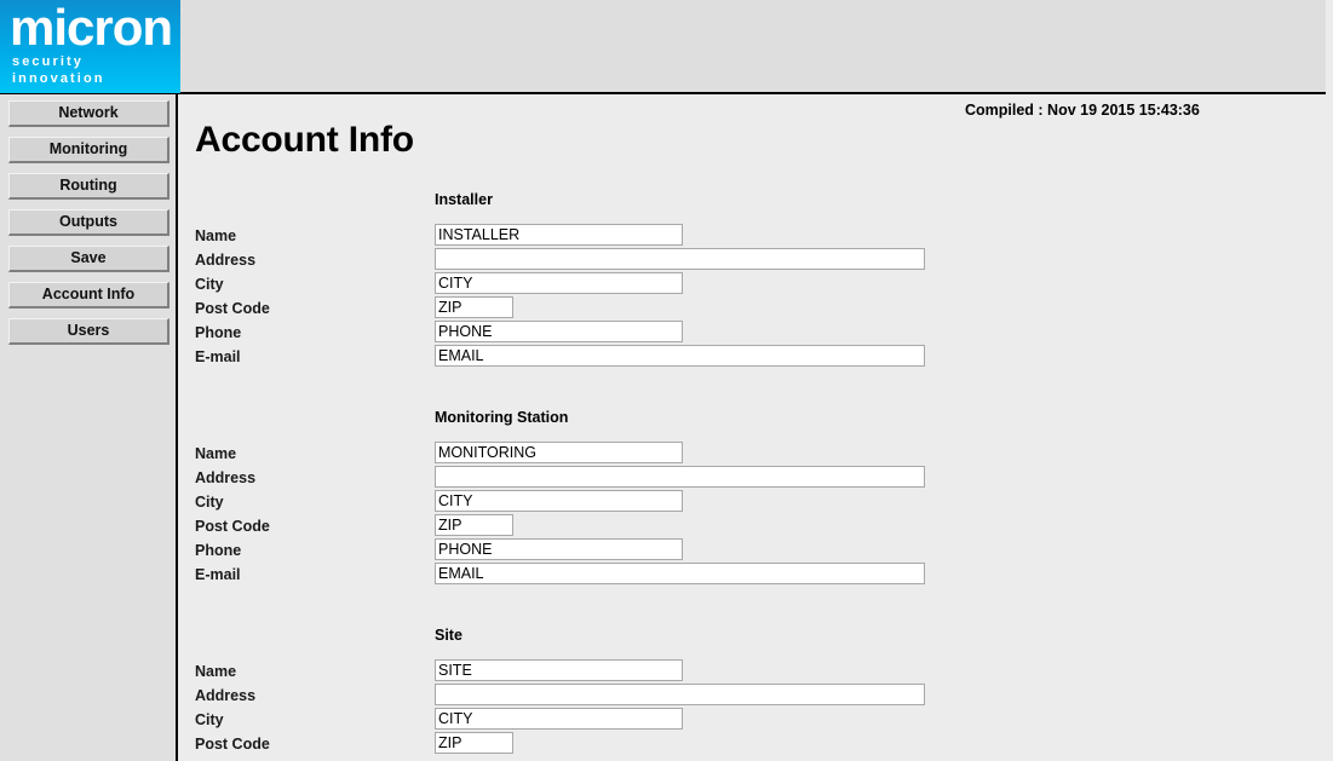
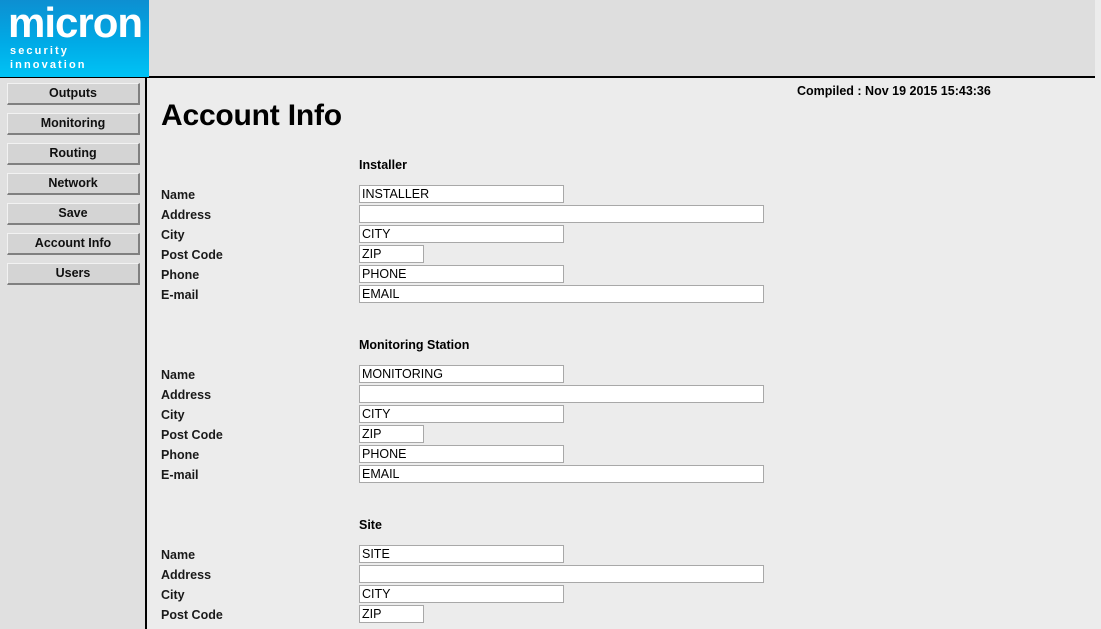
  micron
  security innovation
- Network
+ Outputs
  Monitoring
  Routing
- Outputs
+ Network
  Save
  Account Info
  Users
  Compiled : Nov 19 2015 15:43:36
  Account Info
  Installer
  Name
  INSTALLER
  Address
  City
  CITY
  Post Code
  ZIP
  Phone
  PHONE
  E-mail
  EMAIL
  Monitoring Station
  Name
  MONITORING
  Address
  City
  CITY
  Post Code
  ZIP
  Phone
  PHONE
  E-mail
  EMAIL
  Site
  Name
  SITE
  Address
  City
  CITY
  Post Code
  ZIP
